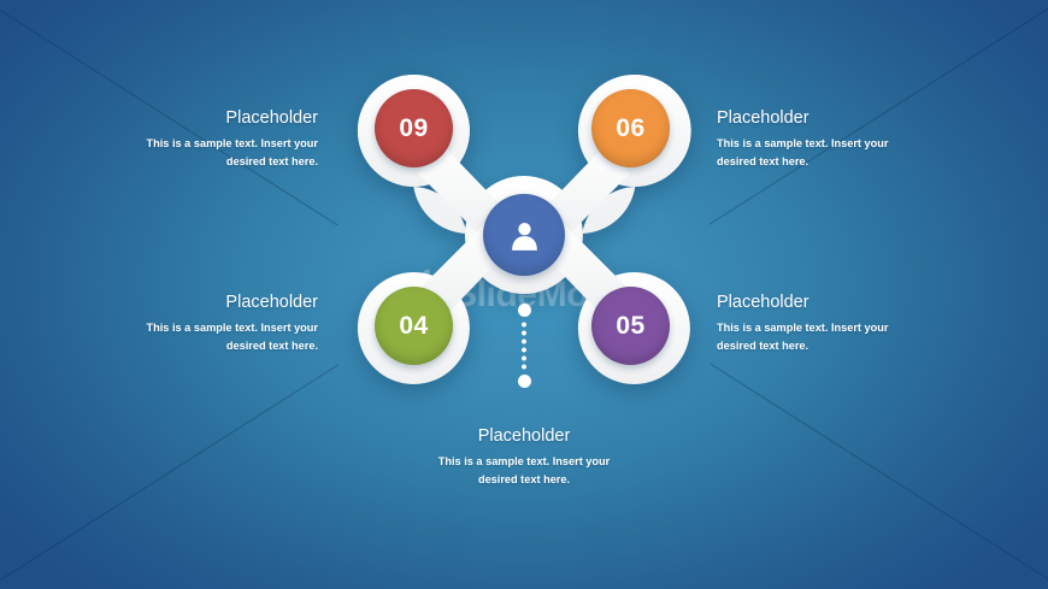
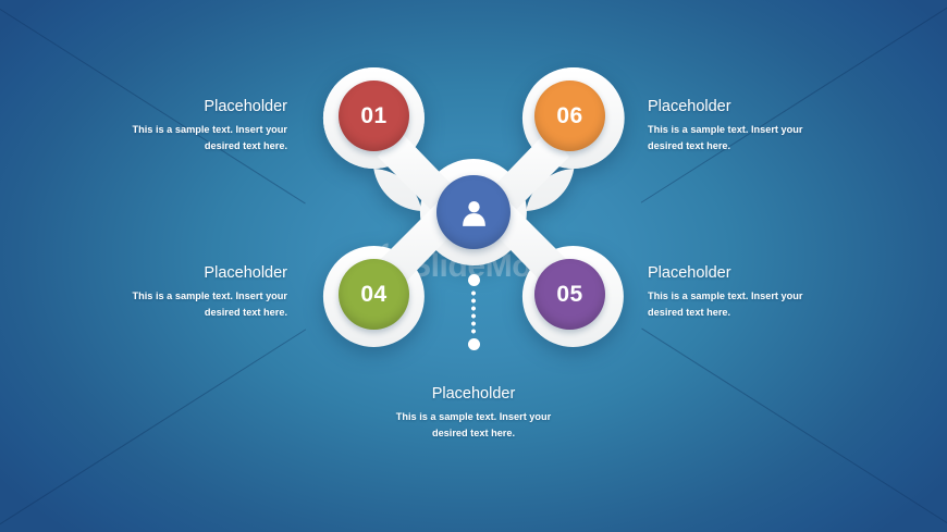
- 09
+ 01
  06
  05
  04
  Placeholder
  This is a sample text. Insert your desired text here.
  Placeholder
  This is a sample text. Insert your desired text here.
  Placeholder
  This is a sample text. Insert your desired text here.
  Placeholder
  This is a sample text. Insert your desired text here.
  Placeholder
  This is a sample text. Insert your desired text here.
